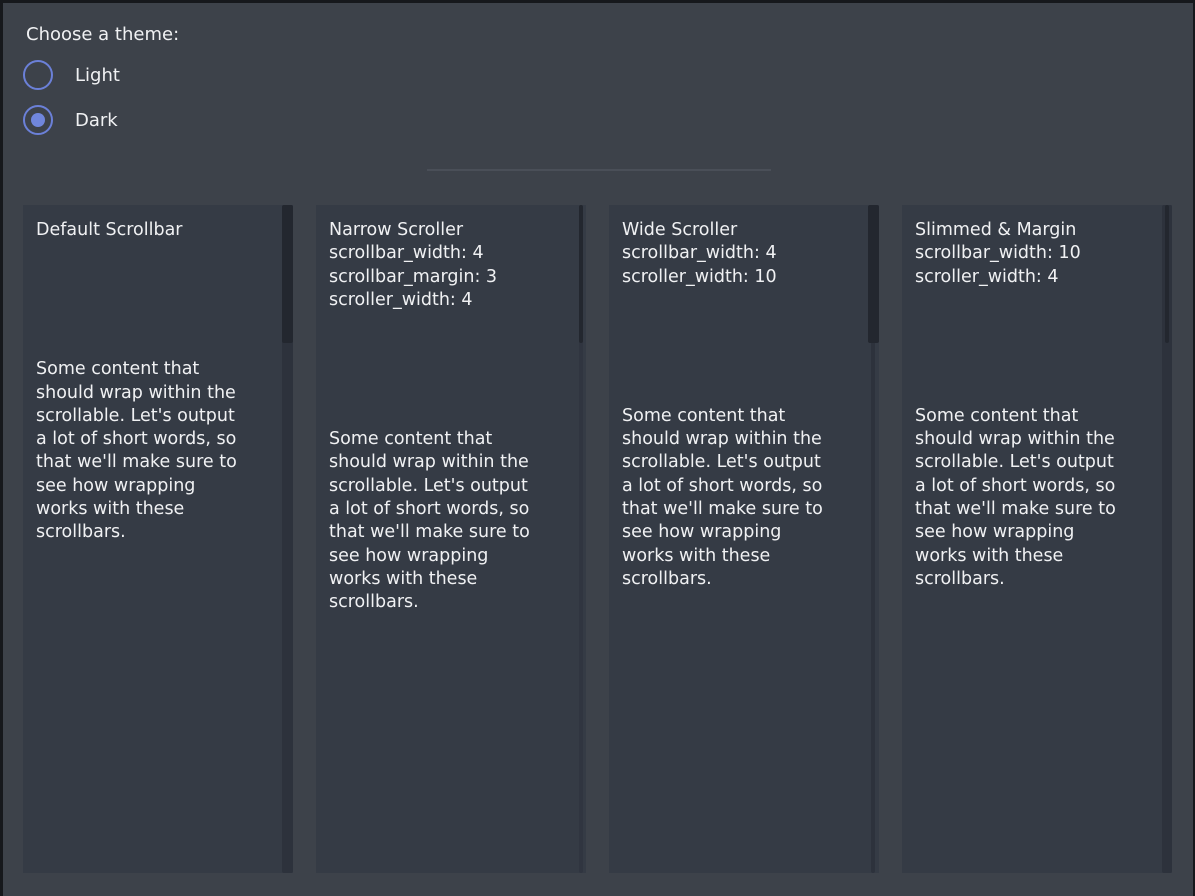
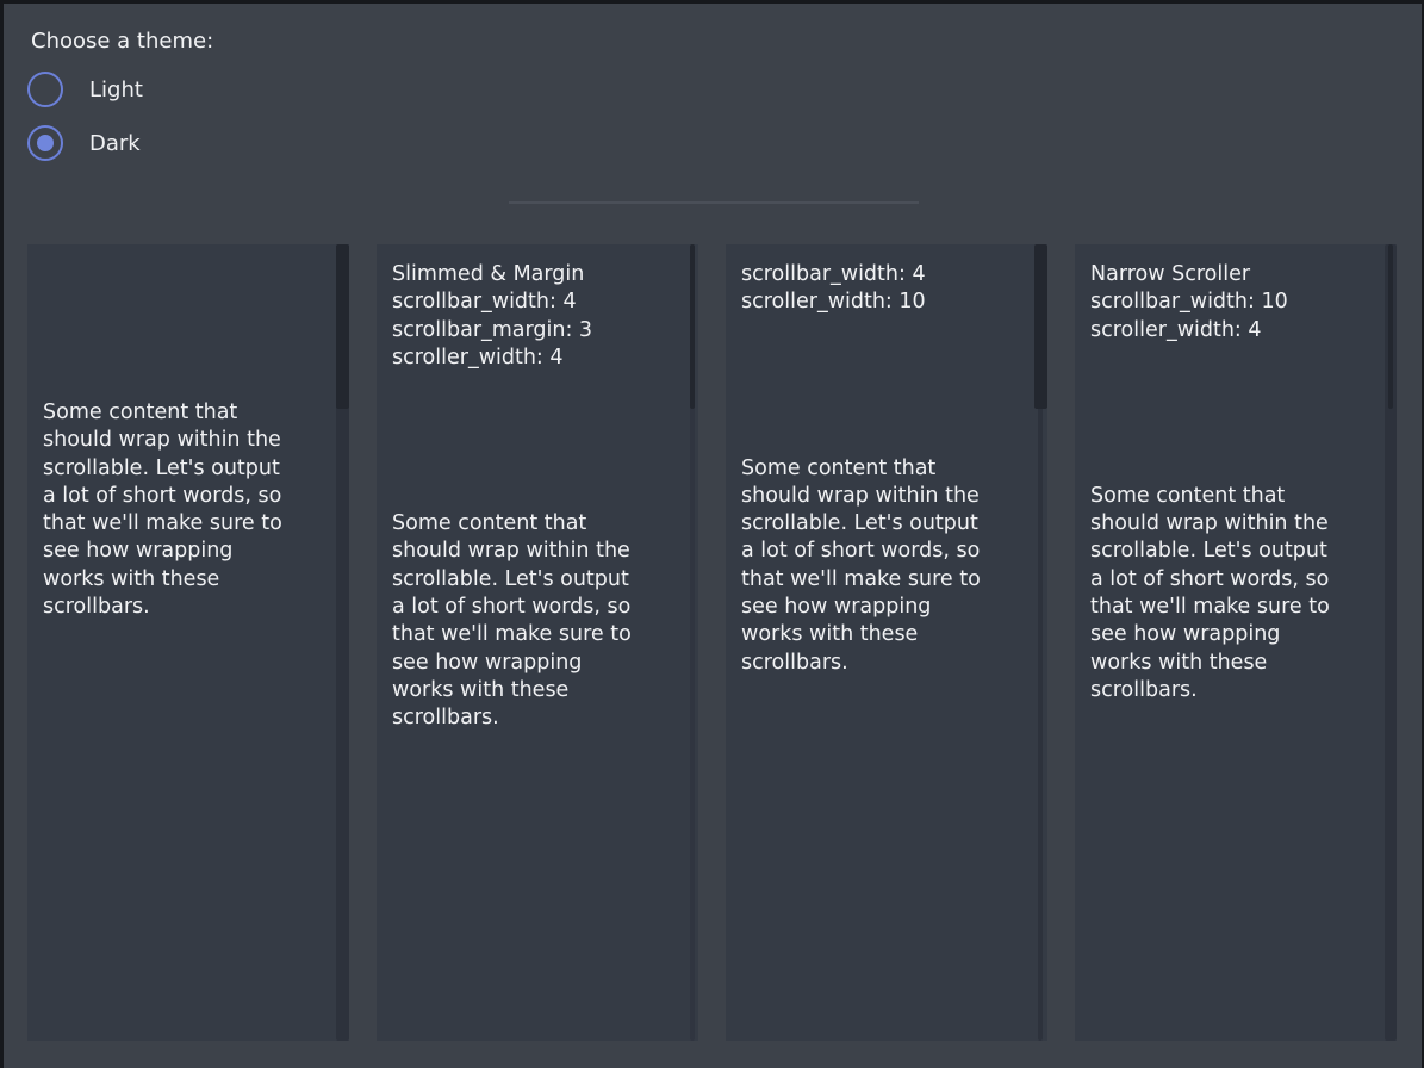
  Choose a theme:
  Light
  Dark
- Default Scrollbar
  Some content that
  should wrap within the
  scrollable. Let's output
  a lot of short words, so
  that we'll make sure to
  see how wrapping
  works with these
  scrollbars.
- Narrow Scroller
+ Slimmed & Margin
  scrollbar_width: 4
  scrollbar_margin: 3
  scroller_width: 4
  Some content that
  should wrap within the
  scrollable. Let's output
  a lot of short words, so
  that we'll make sure to
  see how wrapping
  works with these
  scrollbars.
- Wide Scroller
  scrollbar_width: 4
  scroller_width: 10
  Some content that
  should wrap within the
  scrollable. Let's output
  a lot of short words, so
  that we'll make sure to
  see how wrapping
  works with these
  scrollbars.
- Slimmed & Margin
+ Narrow Scroller
  scrollbar_width: 10
  scroller_width: 4
  Some content that
  should wrap within the
  scrollable. Let's output
  a lot of short words, so
  that we'll make sure to
  see how wrapping
  works with these
  scrollbars.
